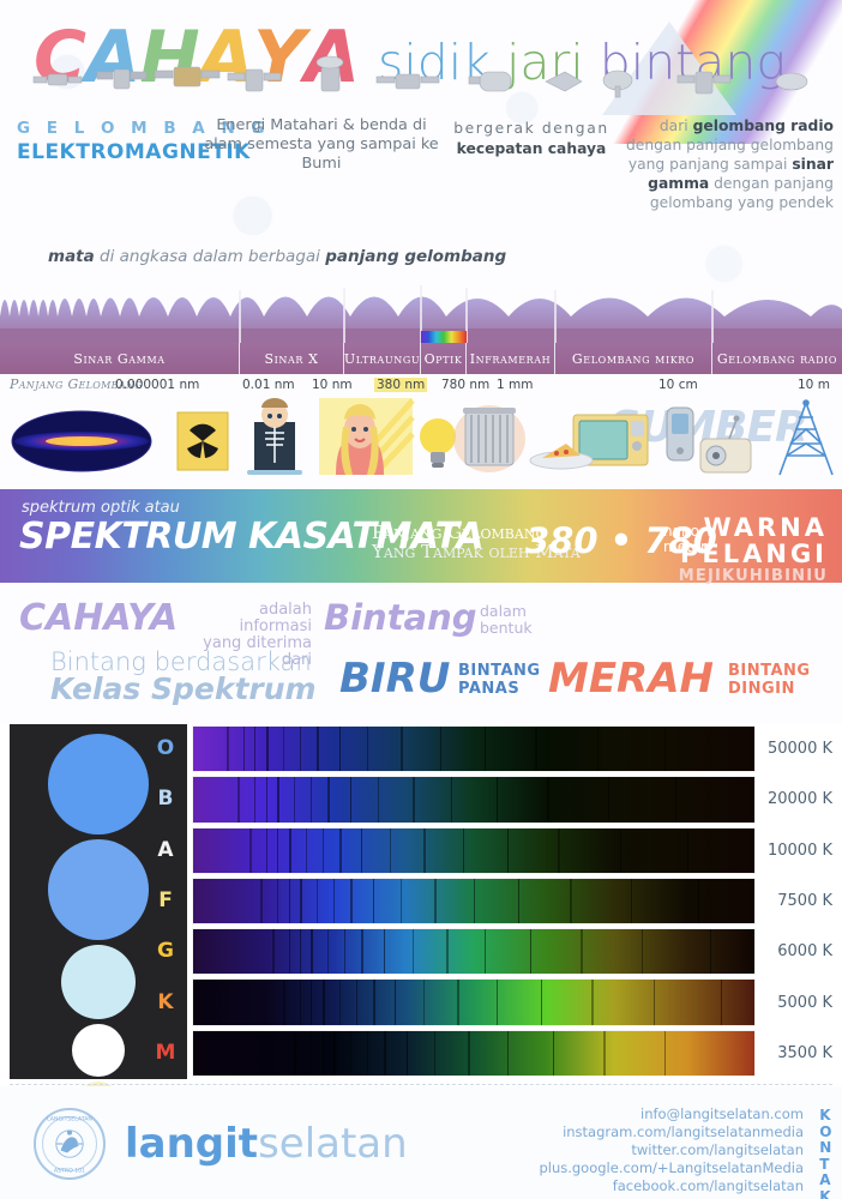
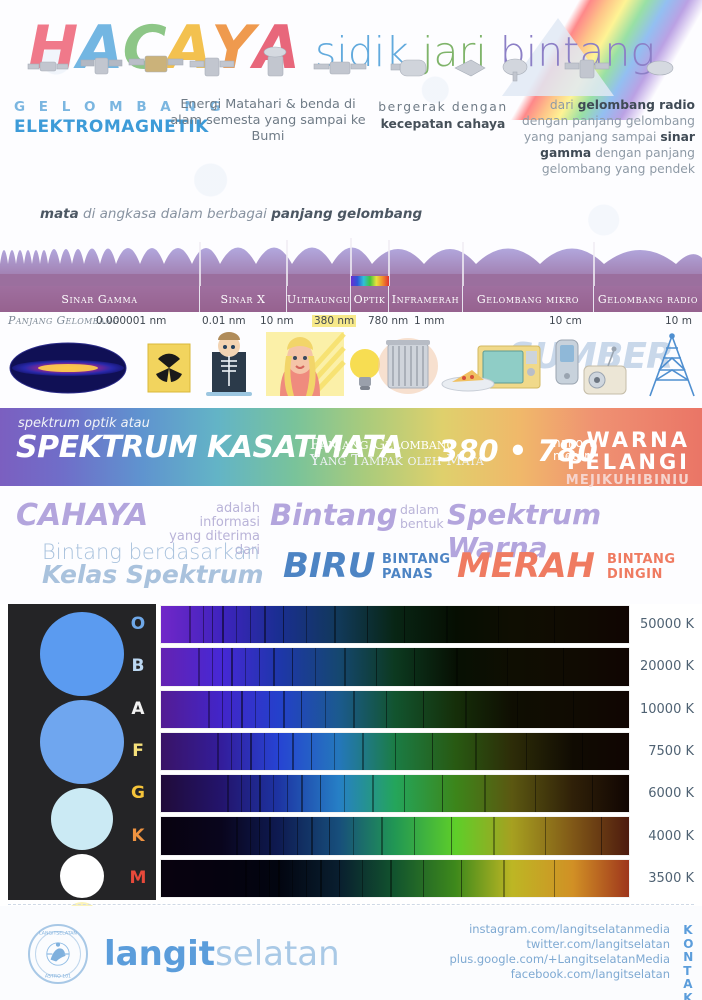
- C
+ H
  A
- H
+ C
  A
  Y
  sidik jari bintang
  G E L O M B A N G
  ELEKTROMAGNETIK
  Energi Matahari & benda di alam semesta yang sampai ke Bumi
  bergerak dengan
  kecepatan cahaya
  dari gelombang radio dengan panjang gelombang yang panjang sampai sinar gamma dengan panjang gelombang yang pendek
  mata di angkasa dalam berbagai panjang gelombang
  Sinar Gamma
  Sinar X
  Ultraungu
  Optik
  Inframerah
  Gelombang mikro
  Gelombang radio
  Panjang Gelombang
  0.000001 nm
  0.01 nm
  10 nm
  380 nm
  780 nm
  1 mm
  10 cm
  10 m
  UMBER
  spektrum optik atau
  SPEKTRUM KASATMATA
  Panjang Gelombang
  Yang Tampak oleh Mata
  380 • 780
  nano
  meter
  WARNA
  PELANGI
  MEJIKUHIBINIU
  CAHAYA
  adalah informasi
  yang diterima dari
  Bintang
  dalam
  bentuk
+ Spektrum Warna
  Bintang berdasarkan
  Kelas Spektrum
  BIRU
  BINTANG
  PANAS
  MERAH
  BINTANG
  DINGIN
  O
  B
  A
  F
  G
  K
  M
  50000 K
  20000 K
  10000 K
  7500 K
  6000 K
- 5000 K
+ 4000 K
  3500 K
  langitselatan
- info@langitselatan.com
  instagram.com/langitselatanmedia
  twitter.com/langitselatan
  plus.google.com/+LangitselatanMedia
  facebook.com/langitselatan
  K
  O
  N
  T
  A
  K
